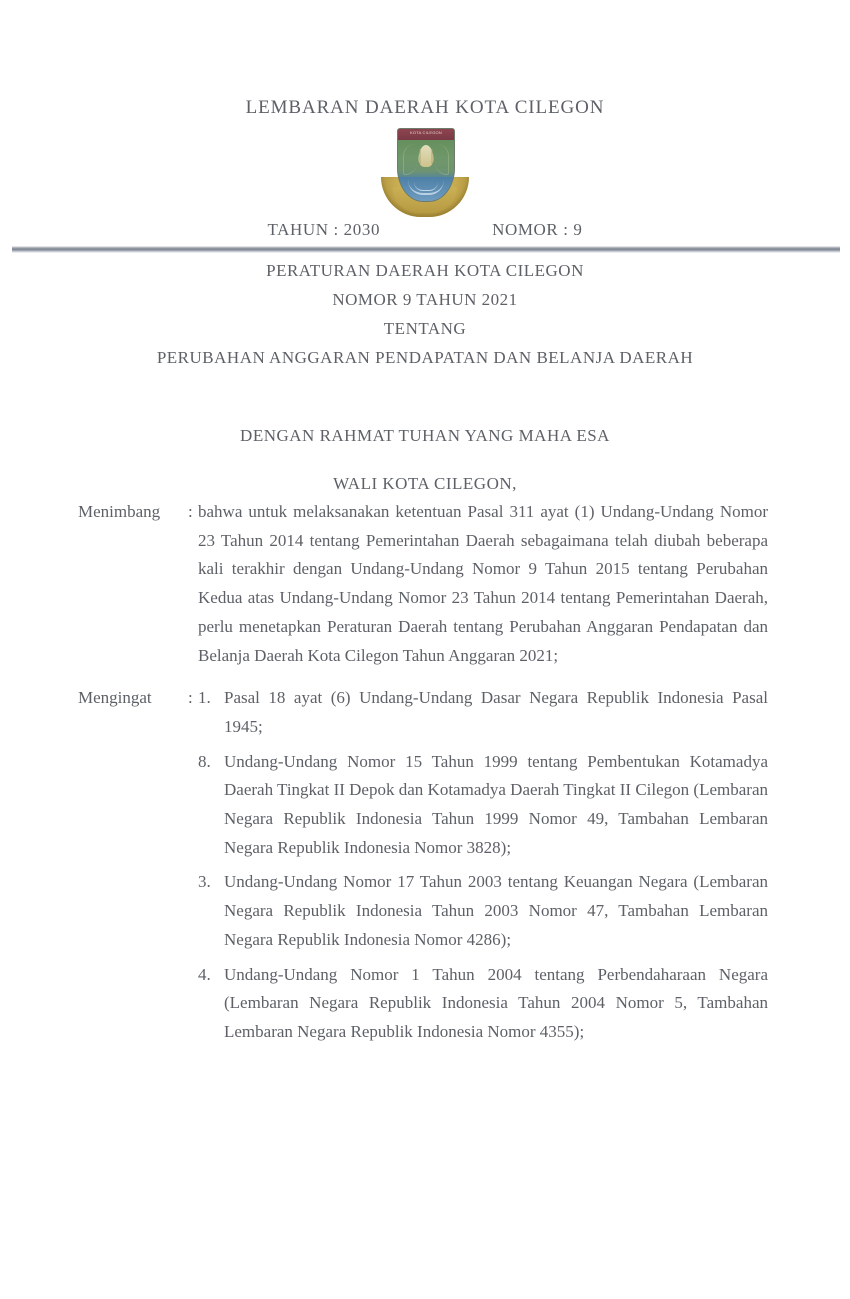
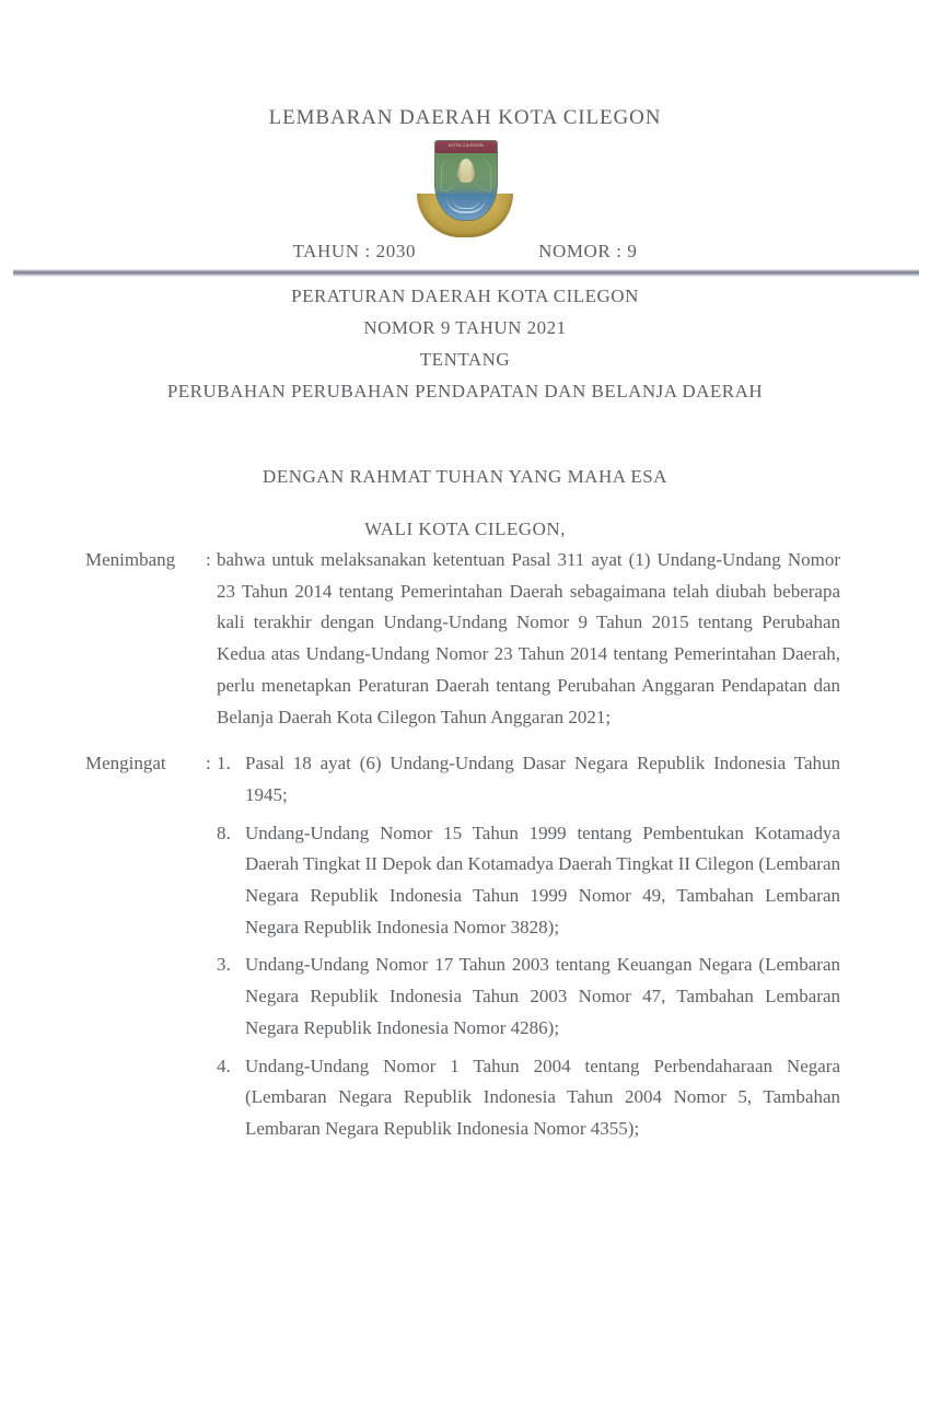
  LEMBARAN DAERAH KOTA CILEGON
  TAHUN : 2030
  NOMOR : 9
  PERATURAN DAERAH KOTA CILEGON
  NOMOR 9 TAHUN 2021
  TENTANG
- PERUBAHAN ANGGARAN PENDAPATAN DAN BELANJA DAERAH
+ PERUBAHAN PERUBAHAN PENDAPATAN DAN BELANJA DAERAH
  DENGAN RAHMAT TUHAN YANG MAHA ESA
  WALI KOTA CILEGON,
  Menimbang
  :
  bahwa untuk melaksanakan ketentuan Pasal 311 ayat (1) Undang-Undang Nomor 23 Tahun 2014 tentang Pemerintahan Daerah sebagaimana telah diubah beberapa kali terakhir dengan Undang-Undang Nomor 9 Tahun 2015 tentang Perubahan Kedua atas Undang-Undang Nomor 23 Tahun 2014 tentang Pemerintahan Daerah, perlu menetapkan Peraturan Daerah tentang Perubahan Anggaran Pendapatan dan Belanja Daerah Kota Cilegon Tahun Anggaran 2021;
  Mengingat
  :
  1.
- Pasal 18 ayat (6) Undang-Undang Dasar Negara Republik Indonesia Pasal 1945;
+ Pasal 18 ayat (6) Undang-Undang Dasar Negara Republik Indonesia Tahun 1945;
  8.
  Undang-Undang Nomor 15 Tahun 1999 tentang Pembentukan Kotamadya Daerah Tingkat II Depok dan Kotamadya Daerah Tingkat II Cilegon (Lembaran Negara Republik Indonesia Tahun 1999 Nomor 49, Tambahan Lembaran Negara Republik Indonesia Nomor 3828);
  3.
  Undang-Undang Nomor 17 Tahun 2003 tentang Keuangan Negara (Lembaran Negara Republik Indonesia Tahun 2003 Nomor 47, Tambahan Lembaran Negara Republik Indonesia Nomor 4286);
  4.
  Undang-Undang Nomor 1 Tahun 2004 tentang Perbendaharaan Negara (Lembaran Negara Republik Indonesia Tahun 2004 Nomor 5, Tambahan Lembaran Negara Republik Indonesia Nomor 4355);
